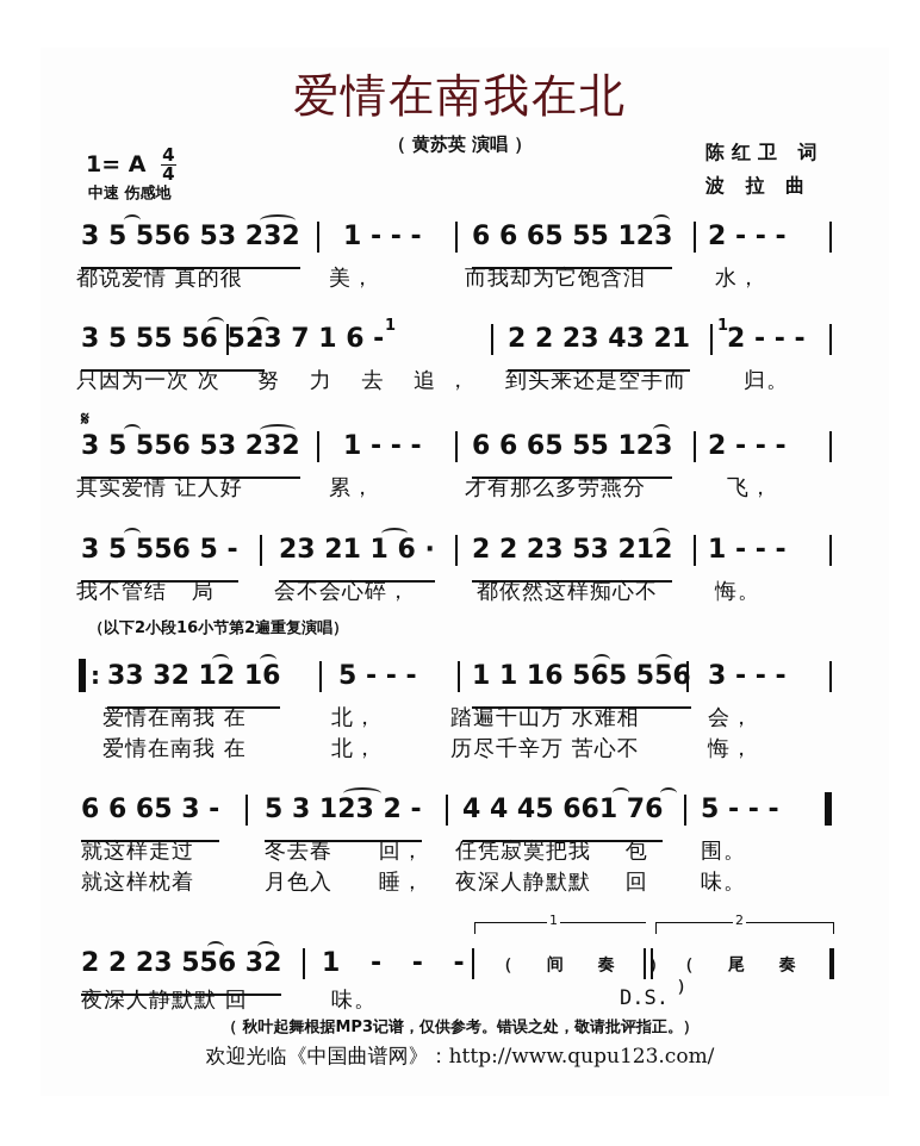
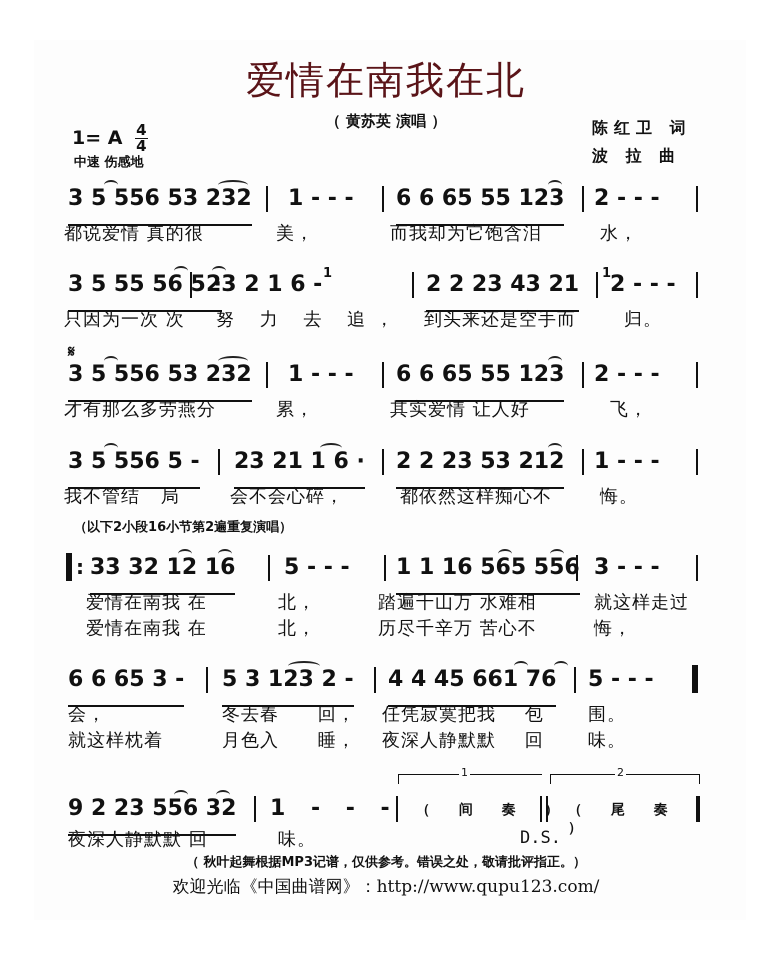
  爱情在南我在北
  （ 黄苏英 演唱 ）
  陈红卫 词
  波 拉 曲
  1= A
  4
  4
  中速 伤感地
  3 5 556 53 232
  1 - - -
  6 6 65 55 123
  2 - - -
  都说爱情 真的很
  美，
  而我却为它饱含泪
  水，
  3 5 55 56 5 ·
  1
- 23 7 1 6 -
+ 23 2 1 6 -
  2 2 23 43 21
  1
  2 - - -
  只因为一次 次
  努 力 去 追，
  到头来还是空手而
  归。
  𝄋
  3 5 556 53 232
  1 - - -
  6 6 65 55 123
  2 - - -
- 其实爱情 让人好
+ 才有那么多劳燕分
  累，
- 才有那么多劳燕分
+ 其实爱情 让人好
  飞，
  3 5 556 5 -
  23 21 1 6 ·
  2 2 23 53 212
  1 - - -
  我不管结 局
  会不会心碎，
  都依然这样痴心不
  悔。
  （以下2小段16小节第2遍重复演唱）
  :
  33 32 12 16
  5 - - -
  1 1 16 565 556
  3 - - -
  爱情在南我 在
  爱情在南我 在
  北，
  北，
  踏遍千山万 水难相
  历尽千辛万 苦心不
- 会，
+ 就这样走过
  悔，
  6 6 65 3 -
  5 3 123 2 -
  4 4 45 661 76
  5 - - -
- 就这样走过
+ 会，
  就这样枕着
  冬去春 回，
  月色入 睡，
  任凭寂寞把我 包
  夜深人静默默 回
  围。
  味。
- 2 2 23 556 32
+ 9 2 23 556 32
  1 - - -
  1
  （ 间 奏 ）
  2
  （ 尾 奏 ）
  夜深人静默默 回
  味。
  D.S.
  （ 秋叶起舞根据MP3记谱，仅供参考。错误之处，敬请批评指正。）
  欢迎光临《中国曲谱网》：http://www.qupu123.com/
